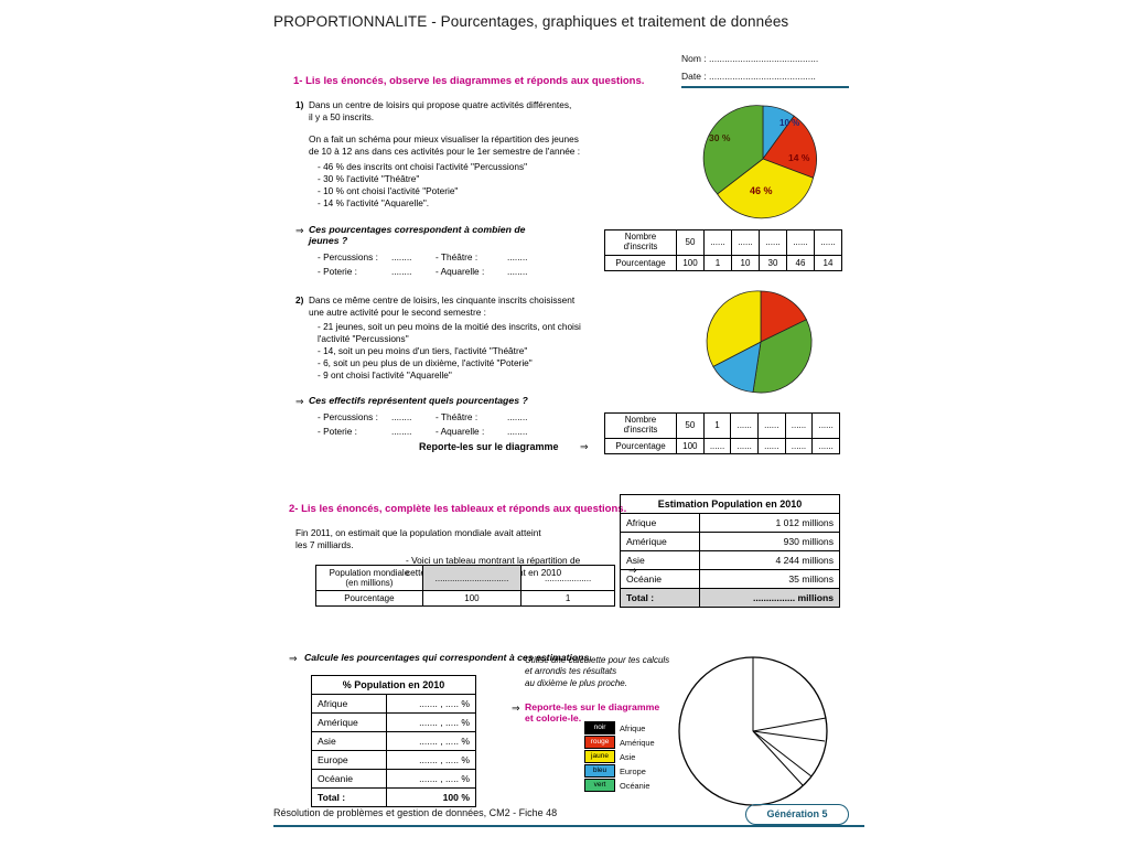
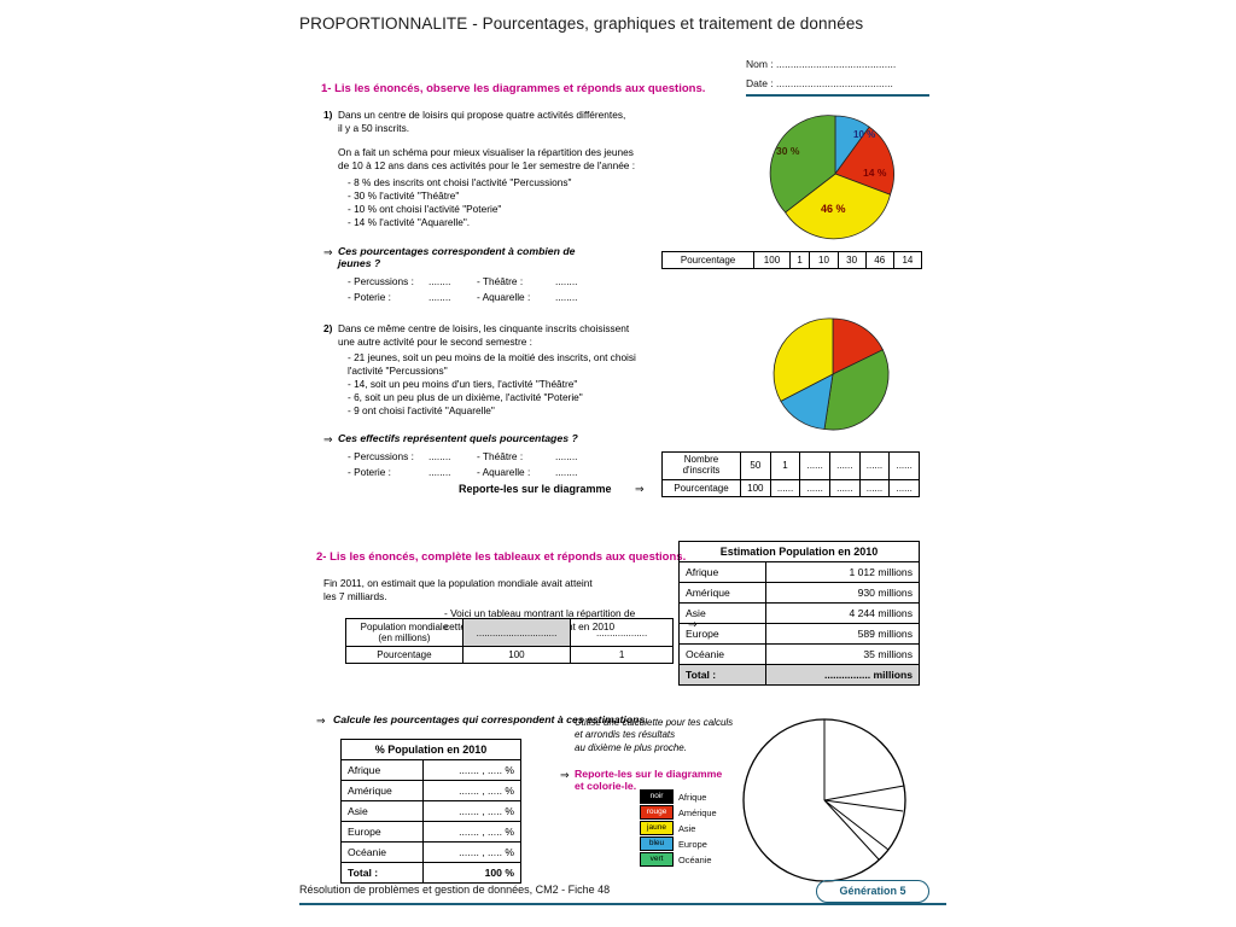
  PROPORTIONNALITE - Pourcentages, graphiques et traitement de données
  Nom : ..........................................
  Date : .........................................
  1- Lis les énoncés, observe les diagrammes et réponds aux questions.
  1)
  Dans un centre de loisirs qui propose quatre activités différentes,
  il y a 50 inscrits.
  On a fait un schéma pour mieux visualiser la répartition des jeunes
  de 10 à 12 ans dans ces activités pour le 1er semestre de l'année :
- - 46 % des inscrits ont choisi l'activité "Percussions"
+ - 8 % des inscrits ont choisi l'activité "Percussions"
  - 30 % l'activité "Théâtre"
  - 10 % ont choisi l'activité "Poterie"
  - 14 % l'activité "Aquarelle".
  ⇒
  Ces pourcentages correspondent à combien de
  jeunes ?
  - Percussions :
  ........
  - Théâtre :
  ........
  - Poterie :
  ........
  - Aquarelle :
  ........
  10 %
  14 %
  46 %
  30 %
- Nombred'inscrits	50	......	......	......	......	......
  Pourcentage	100	1	10	30	46	14
  2)
  Dans ce même centre de loisirs, les cinquante inscrits choisissent
  une autre activité pour le second semestre :
  - 21 jeunes, soit un peu moins de la moitié des inscrits, ont choisi
  l'activité "Percussions"
  - 14, soit un peu moins d'un tiers, l'activité "Théâtre"
  - 6, soit un peu plus de un dixième, l'activité "Poterie"
  - 9 ont choisi l'activité "Aquarelle"
  ⇒
  Ces effectifs représentent quels pourcentages ?
  - Percussions :
  ........
  - Théâtre :
  ........
  - Poterie :
  ........
  - Aquarelle :
  ........
  Reporte-les sur le diagramme
  ⇒
  Nombred'inscrits	50	1	......	......	......	......
  Pourcentage	100	......	......	......	......	......
  2- Lis les énoncés, complète les tableaux et réponds aux questions.
  Fin 2011, on estimait que la population mondiale avait atteint
  les 7 milliards.
  - Voici un tableau montrant la répartition de
  ⇒
  Estimation Population en 2010
  Afrique	1 012 millions
  Amérique	930 millions
  Asie	4 244 millions
+ Europe	589 millions
  Océanie	35 millions
  Total :	................ millions
  Population mondiale(en millions)	..............................	...................
  Pourcentage	100	1
  ⇒
  Calcule les pourcentages qui correspondent à ces estimations.
  % Population en 2010
  Afrique	....... , ..... %
  Amérique	....... , ..... %
  Asie	....... , ..... %
  Europe	....... , ..... %
  Océanie	....... , ..... %
  Total :	100 %
  Utilise une calculette pour tes calculs
  et arrondis tes résultats
  au dixième le plus proche.
  ⇒
  Reporte-les sur le diagramme
  et colorie-le.
  Afrique
  Amérique
  Asie
  Europe
  Océanie
  Résolution de problèmes et gestion de données, CM2 - Fiche 48
  Génération 5
